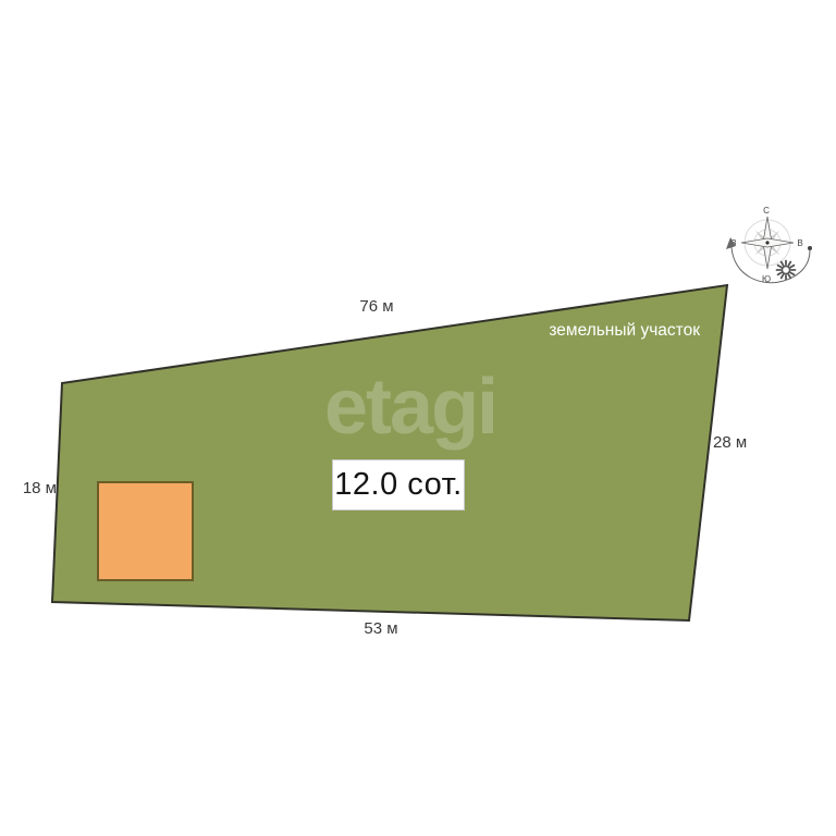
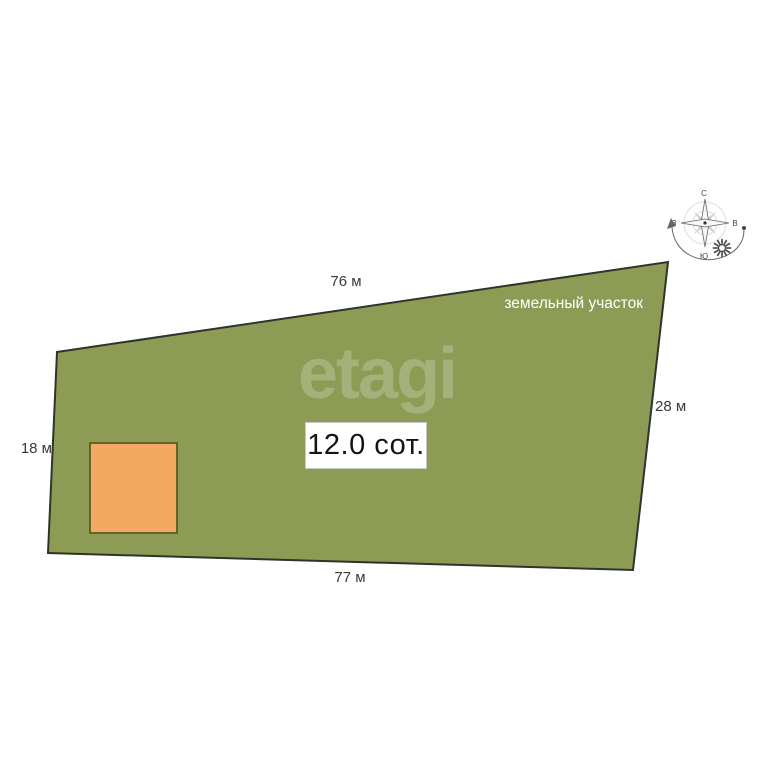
  С
  Ю
  В
  etagi
  земельный участок
  12.0 сот.
  76 м
  28 м
- 53 м
+ 77 м
  18 м
